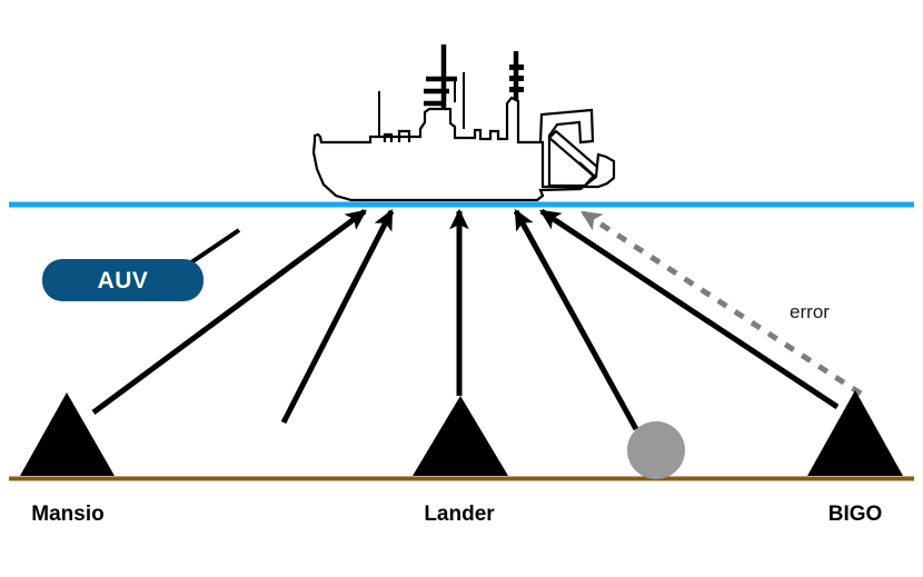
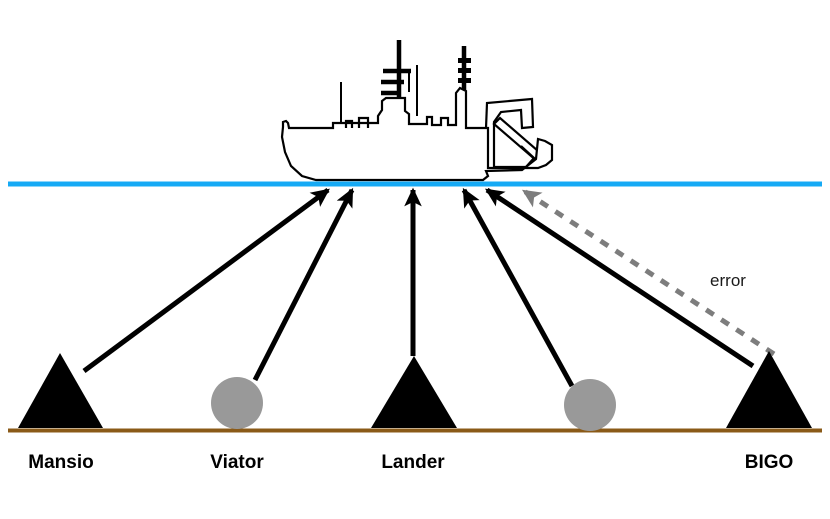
- AUV
  error
  Mansio
+ Viator
  Lander
  BIGO
